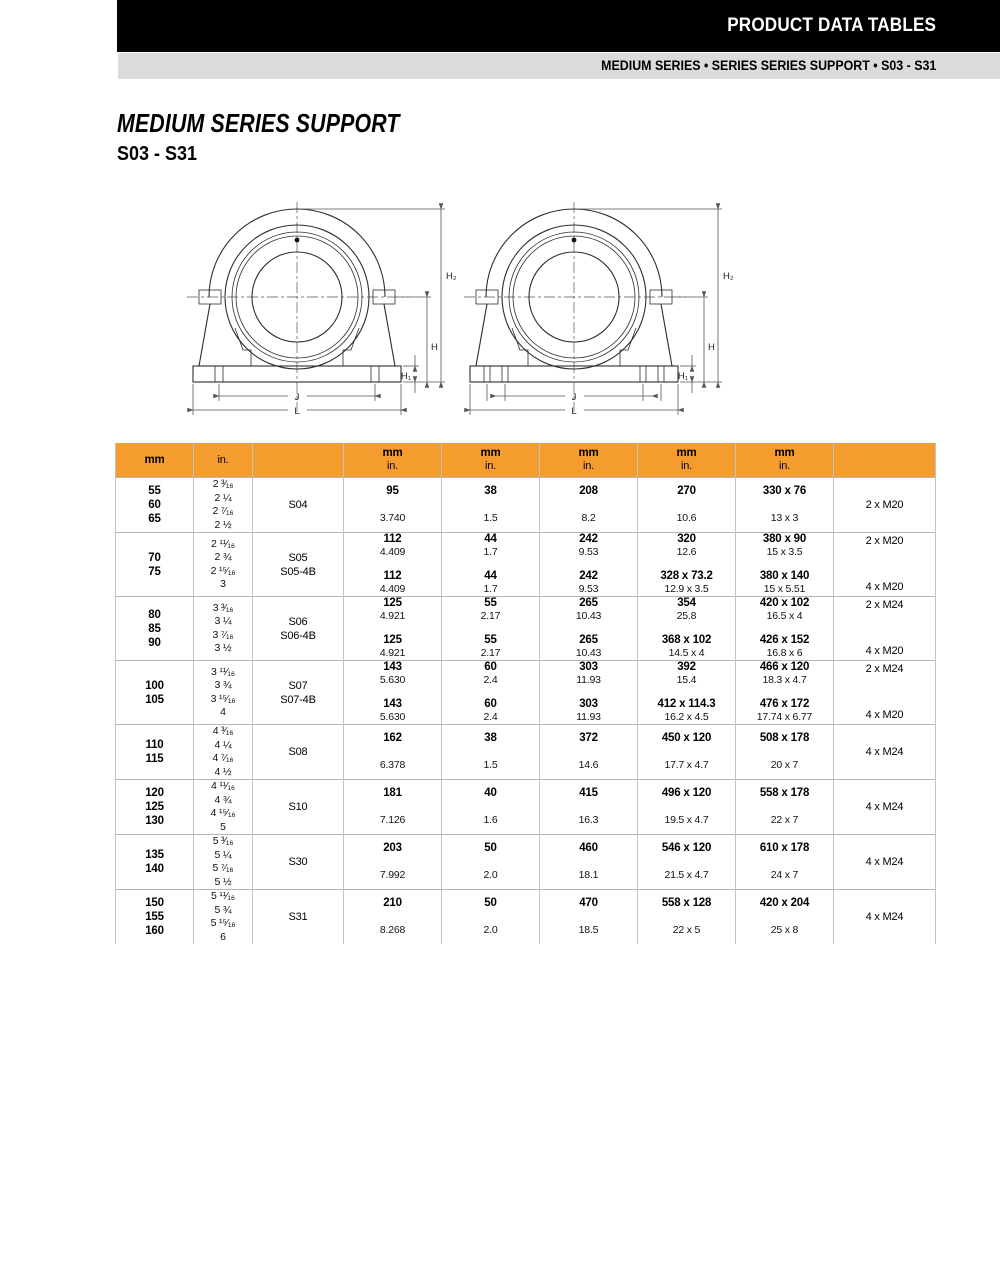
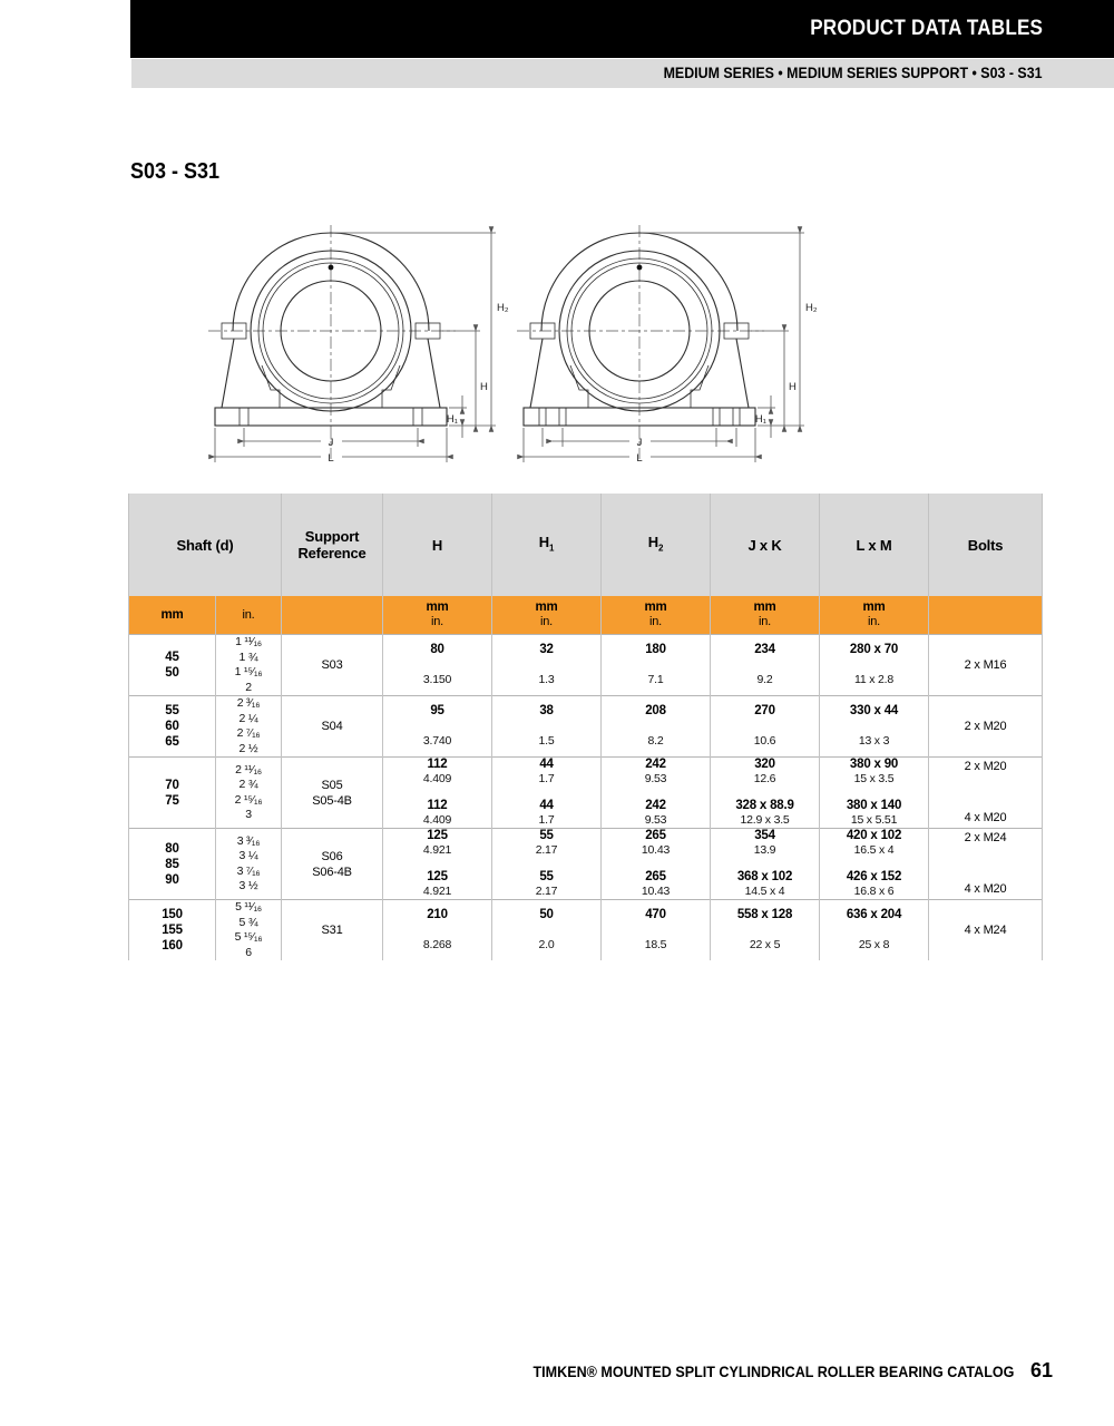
  PRODUCT DATA TABLES
- MEDIUM SERIES • SERIES SERIES SUPPORT • S03 - S31
+ MEDIUM SERIES • MEDIUM SERIES SUPPORT • S03 - S31
- MEDIUM SERIES SUPPORT
  S03 - S31
  J
  L
  H₂
  H
  H₁
  J
  L
  H₂
  H
  H₁
+ Shaft (d)	Support Reference	H	H1	H2	J x K	L x M	Bolts
  mm	in.		mmin.	mmin.	mmin.	mmin.	mmin.
+ 45 50	1 ¹¹⁄₁₆ 1 ¾ 1 ¹⁵⁄₁₆ 2	S03	803.150	321.3	1807.1	2349.2	280 x 7011 x 2.8	2 x M16
- 55 60 65	2 ³⁄₁₆ 2 ¼ 2 ⁷⁄₁₆ 2 ½	S04	953.740	381.5	2088.2	27010.6	330 x 7613 x 3	2 x M20
+ 55 60 65	2 ³⁄₁₆ 2 ¼ 2 ⁷⁄₁₆ 2 ½	S04	953.740	381.5	2088.2	27010.6	330 x 4413 x 3	2 x M20
- 70 75	2 ¹¹⁄₁₆ 2 ¾ 2 ¹⁵⁄₁₆ 3	S05 S05-4B	1124.409 1124.409	441.7 441.7	2429.53 2429.53	32012.6 328 x 73.212.9 x 3.5	380 x 9015 x 3.5 380 x 14015 x 5.51	2 x M20 4 x M20
+ 70 75	2 ¹¹⁄₁₆ 2 ¾ 2 ¹⁵⁄₁₆ 3	S05 S05-4B	1124.409 1124.409	441.7 441.7	2429.53 2429.53	32012.6 328 x 88.912.9 x 3.5	380 x 9015 x 3.5 380 x 14015 x 5.51	2 x M20 4 x M20
- 80 85 90	3 ³⁄₁₆ 3 ¼ 3 ⁷⁄₁₆ 3 ½	S06 S06-4B	1254.921 1254.921	552.17 552.17	26510.43 26510.43	35425.8 368 x 10214.5 x 4	420 x 10216.5 x 4 426 x 15216.8 x 6	2 x M24 4 x M20
+ 80 85 90	3 ³⁄₁₆ 3 ¼ 3 ⁷⁄₁₆ 3 ½	S06 S06-4B	1254.921 1254.921	552.17 552.17	26510.43 26510.43	35413.9 368 x 10214.5 x 4	420 x 10216.5 x 4 426 x 15216.8 x 6	2 x M24 4 x M20
- 100 105	3 ¹¹⁄₁₆ 3 ¾ 3 ¹⁵⁄₁₆ 4	S07 S07-4B	1435.630 1435.630	602.4 602.4	30311.93 30311.93	39215.4 412 x 114.316.2 x 4.5	466 x 12018.3 x 4.7 476 x 17217.74 x 6.77	2 x M24 4 x M20
- 110 115	4 ³⁄₁₆ 4 ¼ 4 ⁷⁄₁₆ 4 ½	S08	1626.378	381.5	37214.6	450 x 12017.7 x 4.7	508 x 17820 x 7	4 x M24
- 120 125 130	4 ¹¹⁄₁₆ 4 ¾ 4 ¹⁵⁄₁₆ 5	S10	1817.126	401.6	41516.3	496 x 12019.5 x 4.7	558 x 17822 x 7	4 x M24
- 135 140	5 ³⁄₁₆ 5 ¼ 5 ⁷⁄₁₆ 5 ½	S30	2037.992	502.0	46018.1	546 x 12021.5 x 4.7	610 x 17824 x 7	4 x M24
- 150 155 160	5 ¹¹⁄₁₆ 5 ¾ 5 ¹⁵⁄₁₆ 6	S31	2108.268	502.0	47018.5	558 x 12822 x 5	420 x 20425 x 8	4 x M24
+ 150 155 160	5 ¹¹⁄₁₆ 5 ¾ 5 ¹⁵⁄₁₆ 6	S31	2108.268	502.0	47018.5	558 x 12822 x 5	636 x 20425 x 8	4 x M24
+ TIMKEN® MOUNTED SPLIT CYLINDRICAL ROLLER BEARING CATALOG 61
